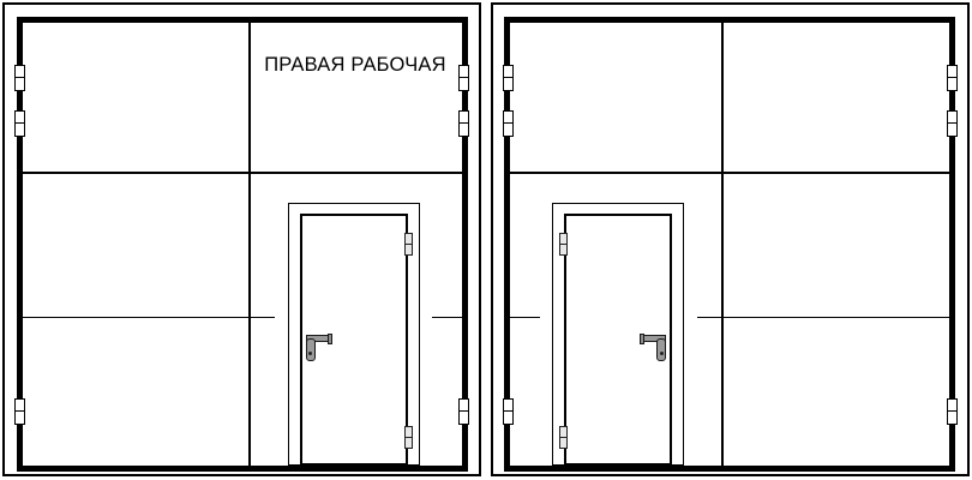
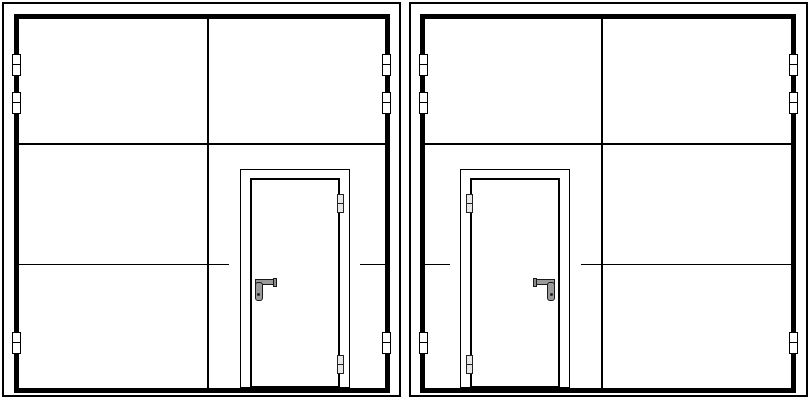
- ПРАВАЯ РАБОЧАЯ
